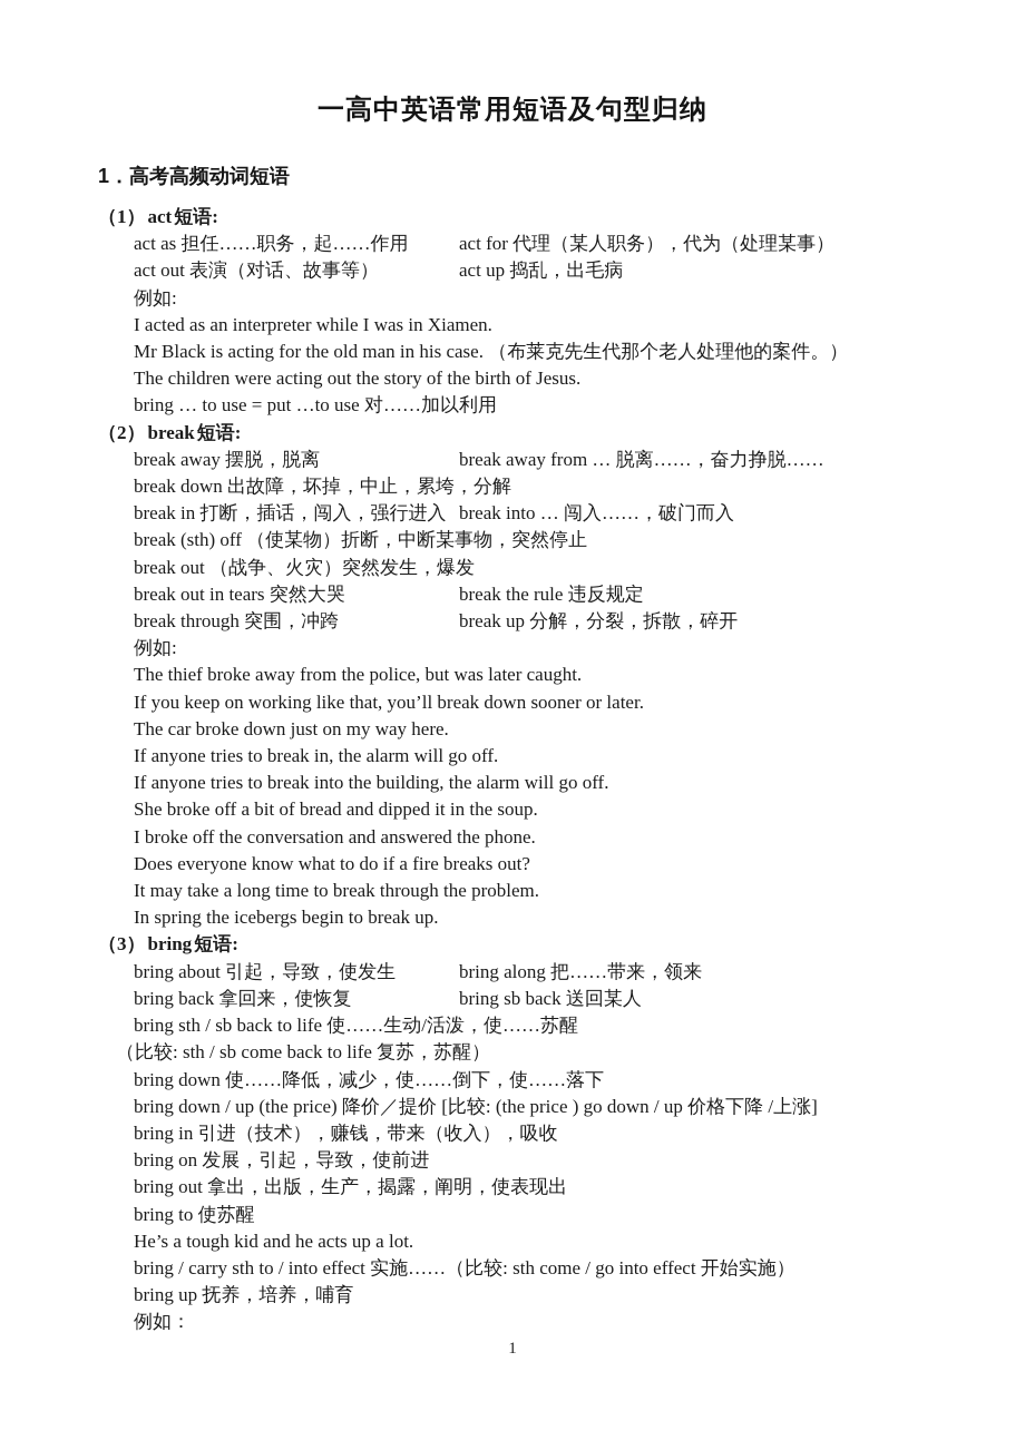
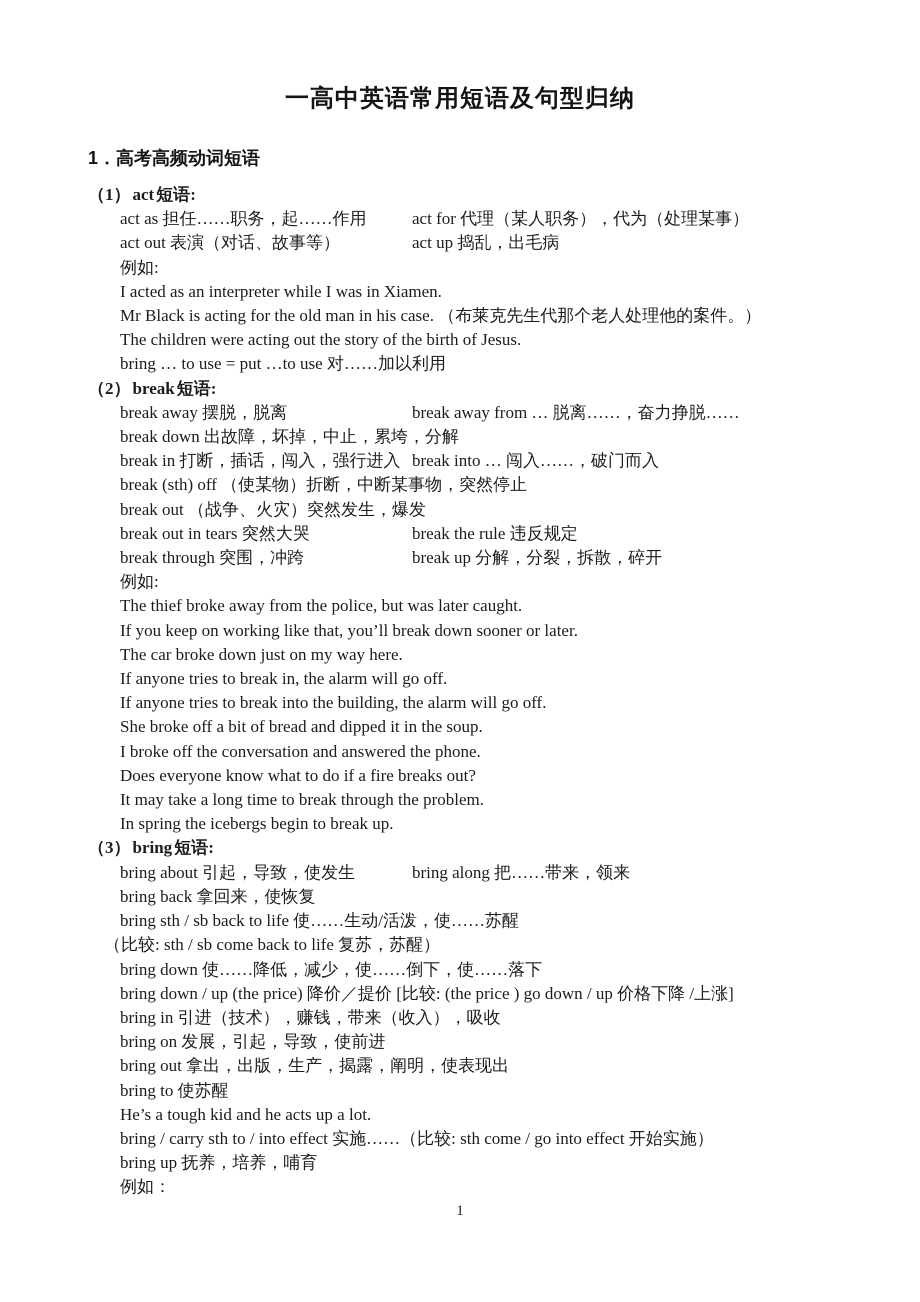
  一高中英语常用短语及句型归纳
  1．高考高频动词短语
  （1）act短语:
  act as 担任……职务，起……作用
  act for 代理（某人职务），代为（处理某事）
  act out 表演（对话、故事等）
  act up 捣乱，出毛病
  例如:
  I acted as an interpreter while I was in Xiamen.
  Mr Black is acting for the old man in his case. （布莱克先生代那个老人处理他的案件。）
  The children were acting out the story of the birth of Jesus.
  bring … to use = put …to use 对……加以利用
  （2）break短语:
  break away 摆脱，脱离
  break away from … 脱离……，奋力挣脱……
  break down 出故障，坏掉，中止，累垮，分解
  break in 打断，插话，闯入，强行进入
  break into … 闯入……，破门而入
  break (sth) off （使某物）折断，中断某事物，突然停止
  break out （战争、火灾）突然发生，爆发
  break out in tears 突然大哭
  break the rule 违反规定
  break through 突围，冲跨
  break up 分解，分裂，拆散，碎开
  例如:
  The thief broke away from the police, but was later caught.
  If you keep on working like that, you’ll break down sooner or later.
  The car broke down just on my way here.
  If anyone tries to break in, the alarm will go off.
  If anyone tries to break into the building, the alarm will go off.
  She broke off a bit of bread and dipped it in the soup.
  I broke off the conversation and answered the phone.
  Does everyone know what to do if a fire breaks out?
  It may take a long time to break through the problem.
  In spring the icebergs begin to break up.
  （3）bring短语:
  bring about 引起，导致，使发生
  bring along 把……带来，领来
  bring back 拿回来，使恢复
- bring sb back 送回某人
  bring sth / sb back to life 使……生动/活泼，使……苏醒
  （比较: sth / sb come back to life 复苏，苏醒）
  bring down 使……降低，减少，使……倒下，使……落下
  bring down / up (the price) 降价／提价 [比较: (the price ) go down / up 价格下降 /上涨]
  bring in 引进（技术），赚钱，带来（收入），吸收
  bring on 发展，引起，导致，使前进
  bring out 拿出，出版，生产，揭露，阐明，使表现出
  bring to 使苏醒
  He’s a tough kid and he acts up a lot.
  bring / carry sth to / into effect 实施……（比较: sth come / go into effect 开始实施）
  bring up 抚养，培养，哺育
  例如：
  1
